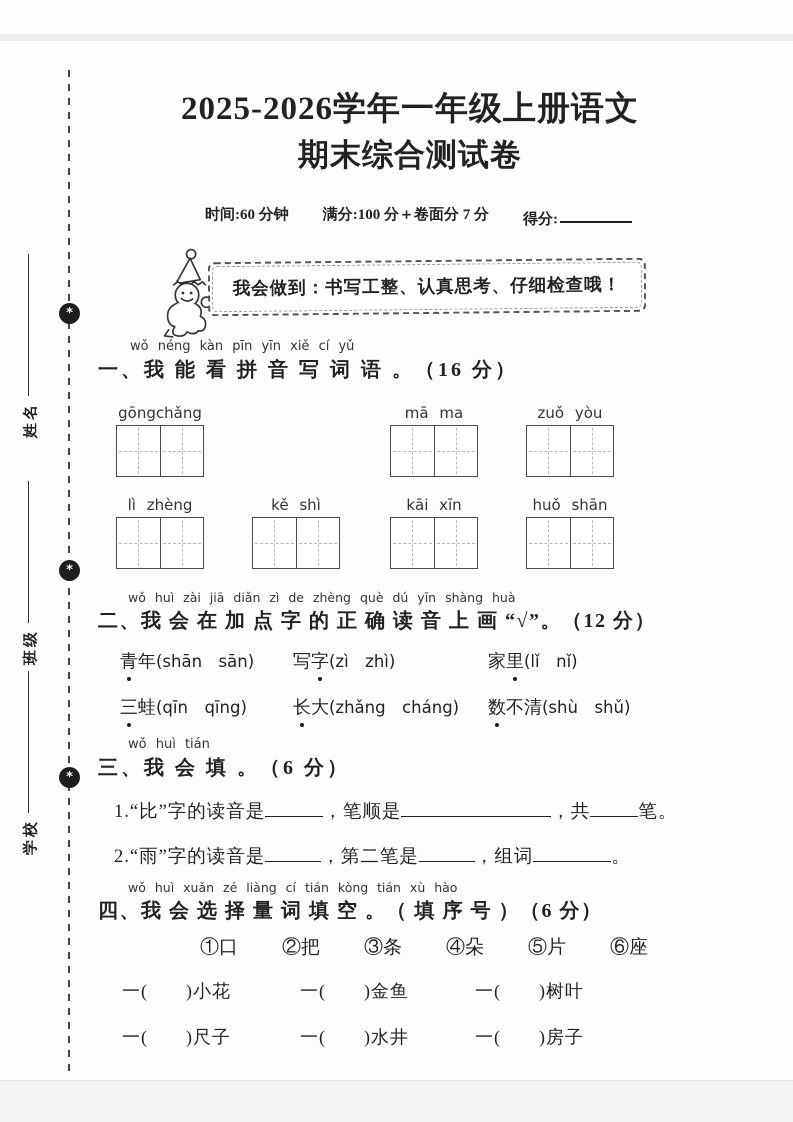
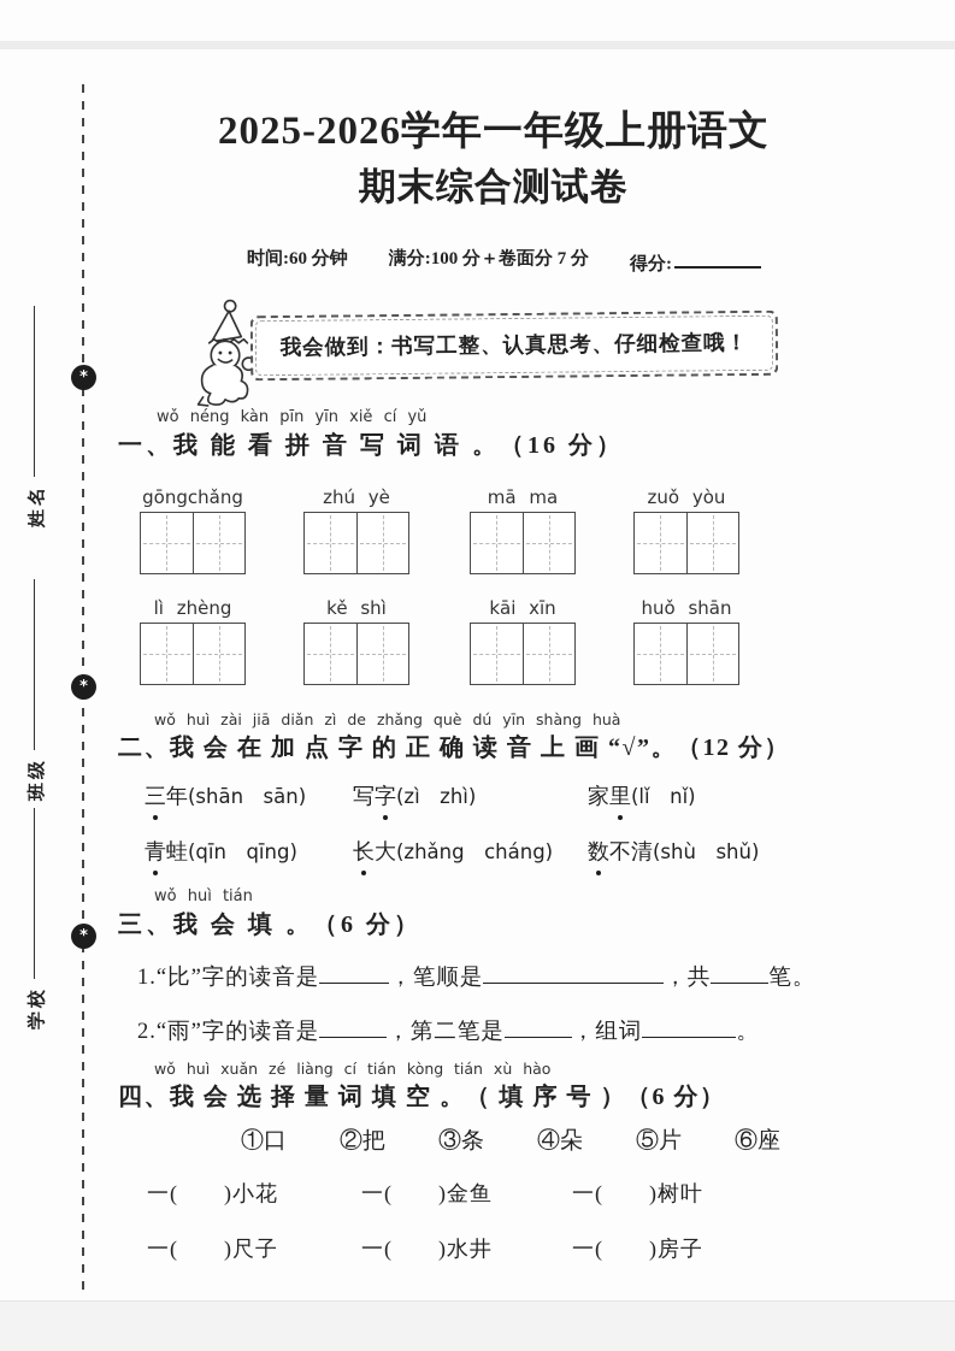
  *
  *
  *
  2025-2026学年一年级上册语文
  期末综合测试卷
  时间:60 分钟
  满分:100 分＋卷面分 7 分
  得分:
  我会做到：书写工整、认真思考、仔细检查哦！
  wǒ néng kàn pīn yīn xiě cí yǔ
  一、我 能 看 拼 音 写 词 语 。（16 分）
  gōngchǎng
+ zhú yè
  mā ma
  zuǒ yòu
  lì zhèng
  kě shì
  kāi xīn
  huǒ shān
- wǒ huì zài jiā diǎn zì de zhèng què dú yīn shàng huà
+ wǒ huì zài jiā diǎn zì de zhǎng què dú yīn shàng huà
  二、我 会 在 加 点 字 的 正 确 读 音 上 画 “√”。（12 分）
- 青年(shān sān)
+ 三年(shān sān)
  写字(zì zhì)
  家里(lǐ nǐ)
- 三蛙(qīn qīng)
+ 青蛙(qīn qīng)
  长大(zhǎng cháng)
  数不清(shù shǔ)
  wǒ huì tián
  三、我 会 填 。（6 分）
  1.“比”字的读音是 ，笔顺是 ，共 笔。
  2.“雨”字的读音是 ，第二笔是 ，组词 。
  wǒ huì xuǎn zé liàng cí tián kòng
  tián xù hào
  四、我 会 选 择 量 词 填 空 。（ 填 序 号 ）（6 分）
  ①口
  ②把
  ③条
  ④朵
  ⑤片
  ⑥座
  一( )小花
  一( )金鱼
  一( )树叶
  一( )尺子
  一( )水井
  一( )房子
